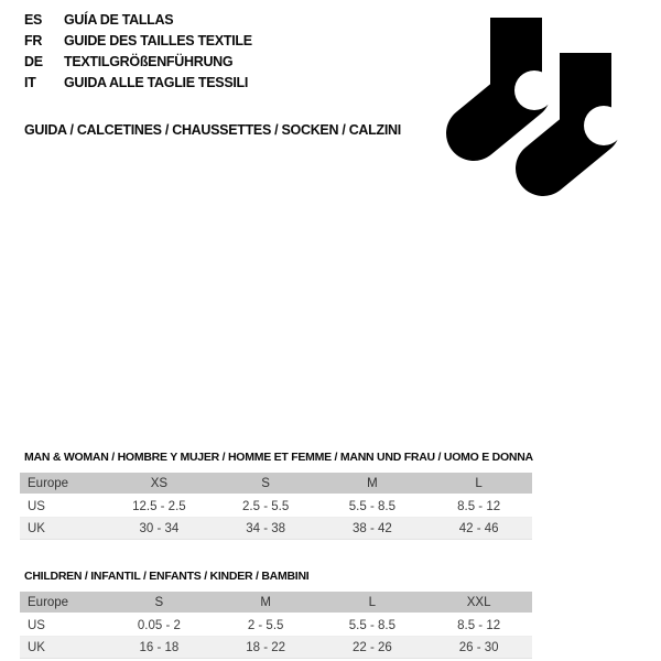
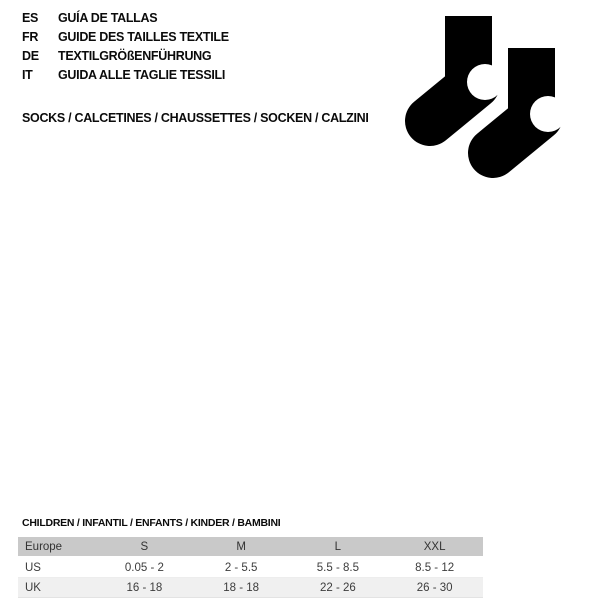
  ES
  GUÍA DE TALLAS
  FR
  GUIDE DES TAILLES TEXTILE
  DE
  TEXTILGRÖßENFÜHRUNG
  IT
  GUIDA ALLE TAGLIE TESSILI
- GUIDA / CALCETINES / CHAUSSETTES / SOCKEN / CALZINI
+ SOCKS / CALCETINES / CHAUSSETTES / SOCKEN / CALZINI
- MAN & WOMAN / HOMBRE Y MUJER / HOMME ET FEMME / MANN UND FRAU / UOMO E DONNA
- Europe	XS	S	M	L
- US	12.5 - 2.5	2.5 - 5.5	5.5 - 8.5	8.5 - 12
- UK	30 - 34	34 - 38	38 - 42	42 - 46
  CHILDREN / INFANTIL / ENFANTS / KINDER / BAMBINI
  Europe	S	M	L	XXL
  US	0.05 - 2	2 - 5.5	5.5 - 8.5	8.5 - 12
- UK	16 - 18	18 - 22	22 - 26	26 - 30
+ UK	16 - 18	18 - 18	22 - 26	26 - 30
